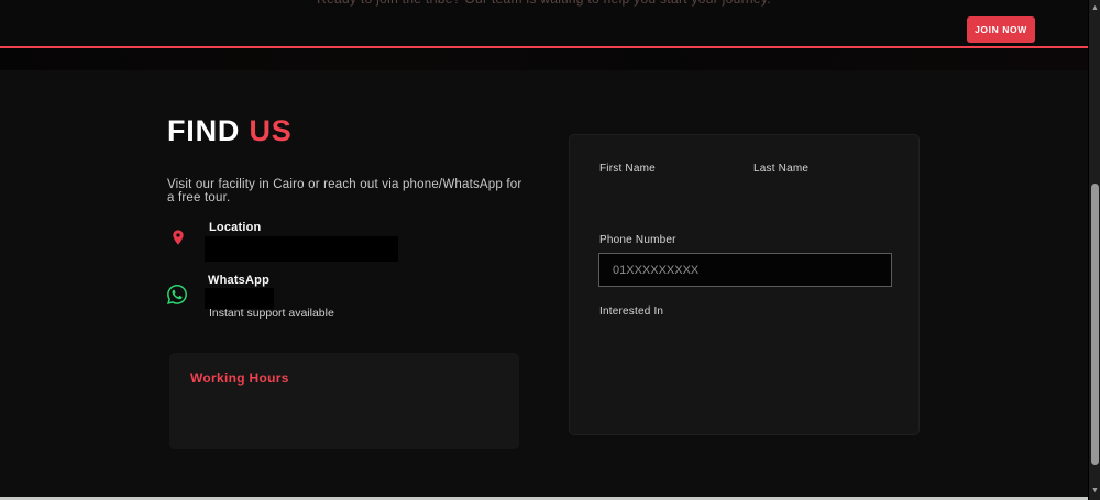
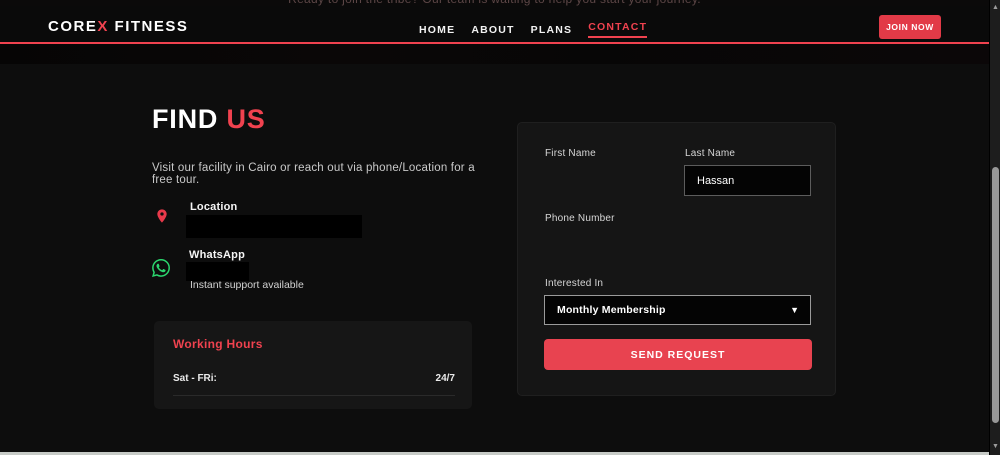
+ COREX FITNESS
+ HOME
+ ABOUT
+ PLANS
+ CONTACT
  JOIN NOW
  FIND US
- Visit our facility in Cairo or reach out via phone/WhatsApp for a free tour.
+ Visit our facility in Cairo or reach out via phone/Location for a free tour.
  Location
  WhatsApp
  Instant support available
  Working Hours
+ Sat - FRi:
+ 24/7
  First Name
  Last Name
+ Hassan
  Phone Number
- 01XXXXXXXXX
  Interested In
+ Monthly Membership
+ ▼
+ SEND REQUEST
